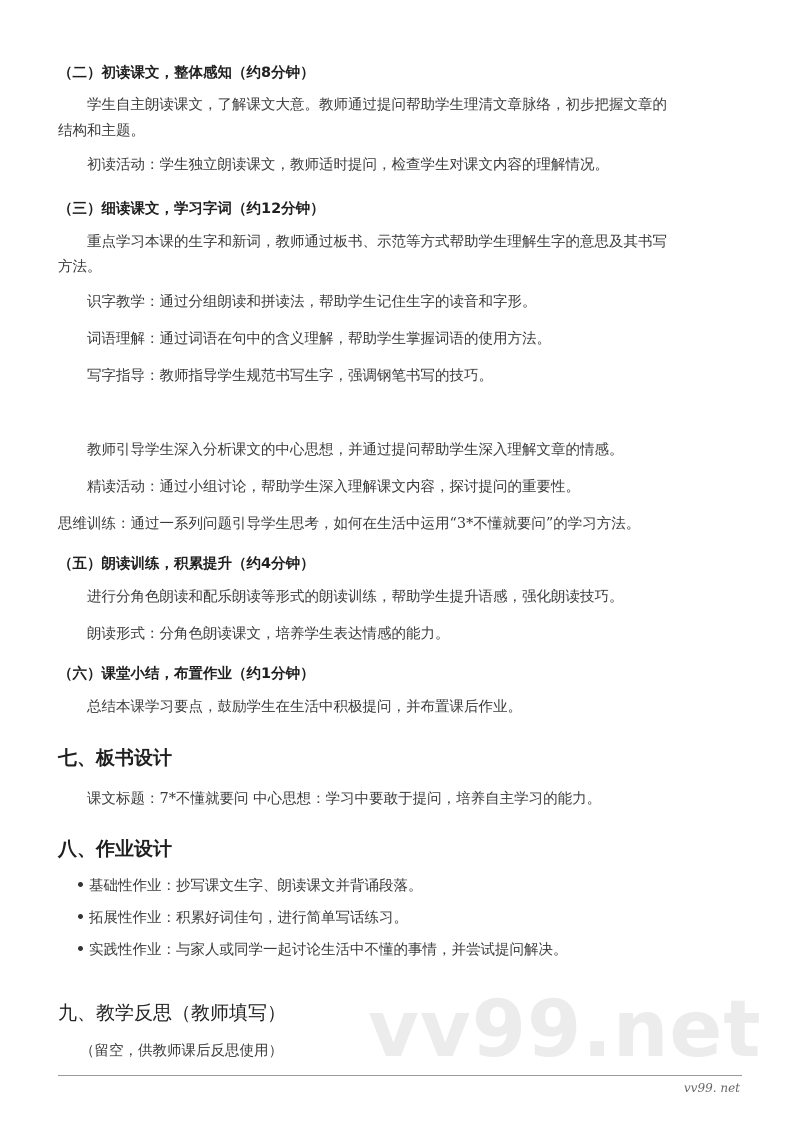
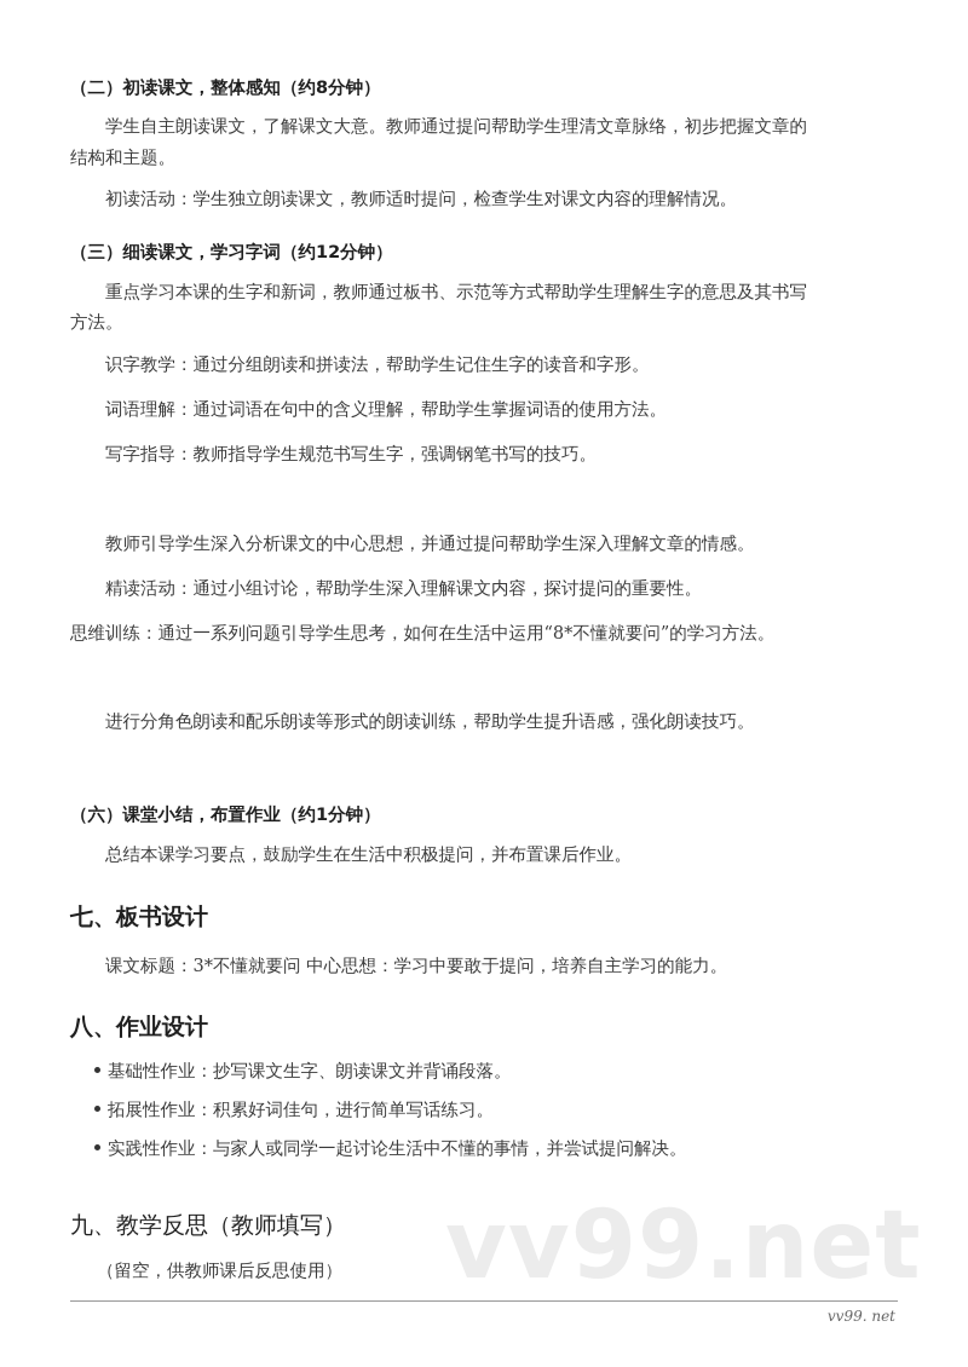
  （二）初读课文，整体感知（约8分钟）
  学生自主朗读课文，了解课文大意。教师通过提问帮助学生理清文章脉络，初步把握文章的
  结构和主题。
  初读活动：学生独立朗读课文，教师适时提问，检查学生对课文内容的理解情况。
  （三）细读课文，学习字词（约12分钟）
  重点学习本课的生字和新词，教师通过板书、示范等方式帮助学生理解生字的意思及其书写
  方法。
  识字教学：通过分组朗读和拼读法，帮助学生记住生字的读音和字形。
  词语理解：通过词语在句中的含义理解，帮助学生掌握词语的使用方法。
  写字指导：教师指导学生规范书写生字，强调钢笔书写的技巧。
  教师引导学生深入分析课文的中心思想，并通过提问帮助学生深入理解文章的情感。
  精读活动：通过小组讨论，帮助学生深入理解课文内容，探讨提问的重要性。
- 思维训练：通过一系列问题引导学生思考，如何在生活中运用“3*不懂就要问”的学习方法。
+ 思维训练：通过一系列问题引导学生思考，如何在生活中运用“8*不懂就要问”的学习方法。
- （五）朗读训练，积累提升（约4分钟）
  进行分角色朗读和配乐朗读等形式的朗读训练，帮助学生提升语感，强化朗读技巧。
- 朗读形式：分角色朗读课文，培养学生表达情感的能力。
  （六）课堂小结，布置作业（约1分钟）
  总结本课学习要点，鼓励学生在生活中积极提问，并布置课后作业。
  七、板书设计
- 课文标题：7*不懂就要问 中心思想：学习中要敢于提问，培养自主学习的能力。
+ 课文标题：3*不懂就要问 中心思想：学习中要敢于提问，培养自主学习的能力。
  八、作业设计
  基础性作业：抄写课文生字、朗读课文并背诵段落。
  拓展性作业：积累好词佳句，进行简单写话练习。
  实践性作业：与家人或同学一起讨论生活中不懂的事情，并尝试提问解决。
  vv99.net
  九、教学反思（教师填写）
  （留空，供教师课后反思使用）
  vv99. net
